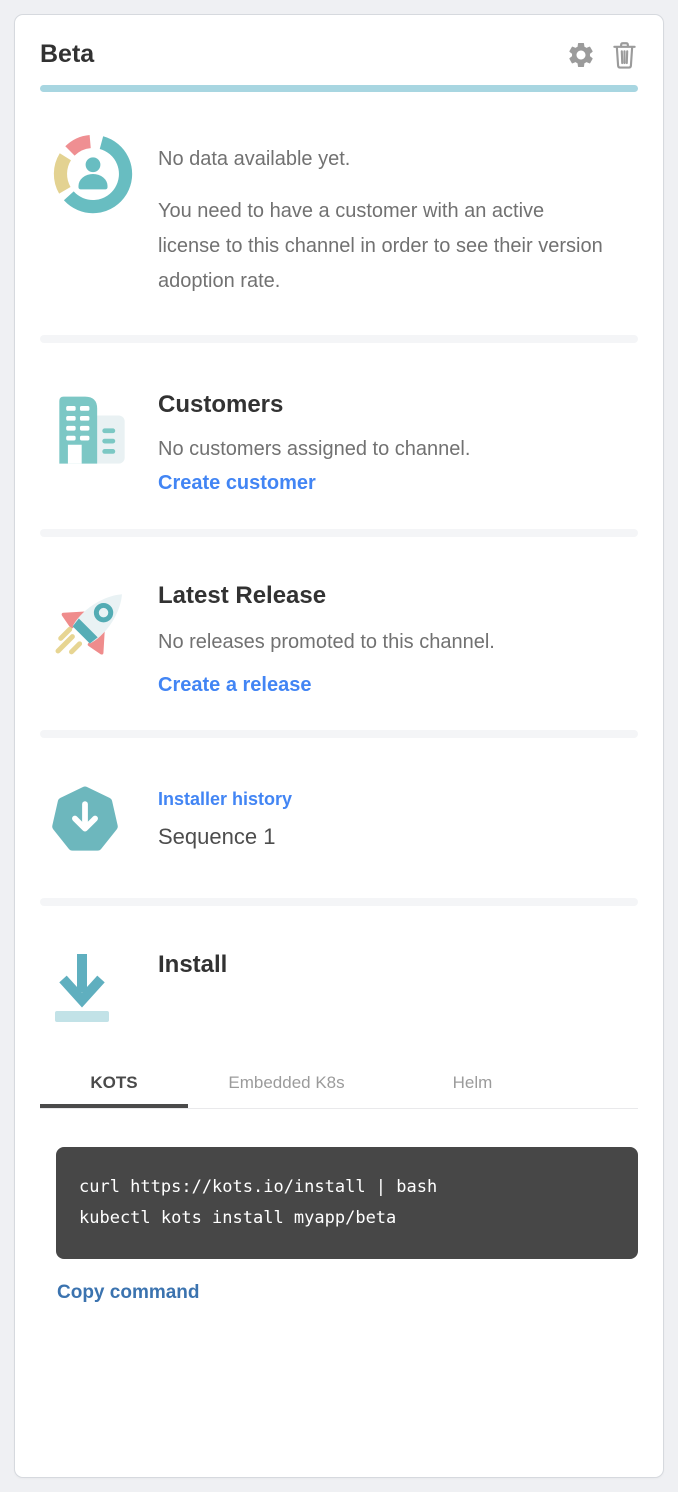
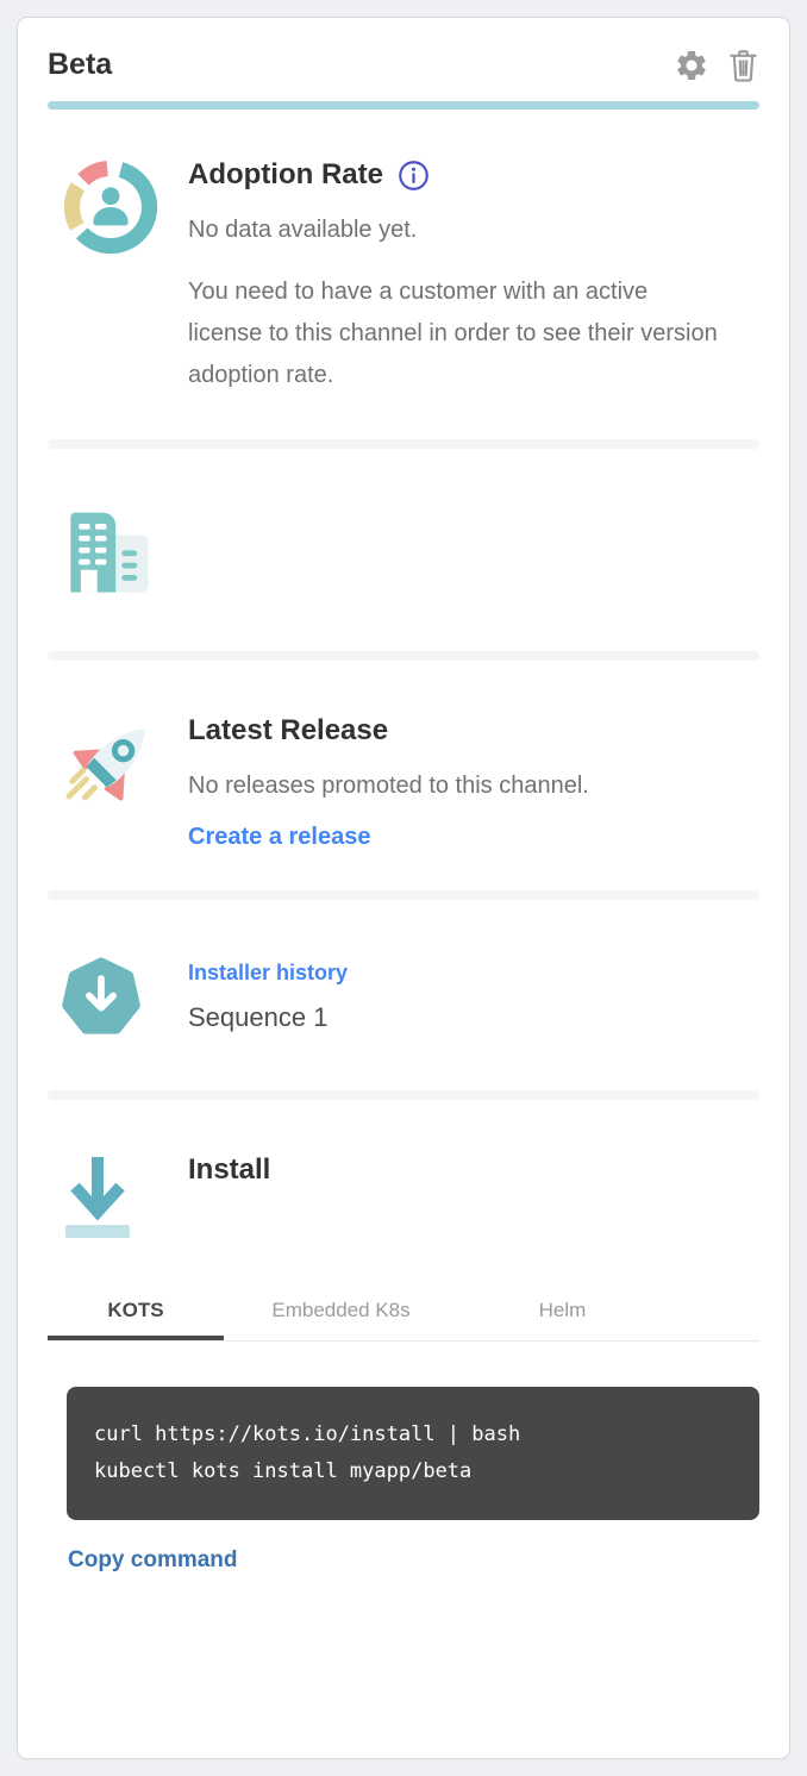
  Beta
+ Adoption Rate
  No data available yet.
  You need to have a customer with an active license to this channel in order to see their version adoption rate.
- Customers
- No customers assigned to channel.
- Create customer
  Latest Release
  No releases promoted to this channel.
  Create a release
  Installer history
  Sequence 1
  Install
  KOTS
  Embedded K8s
  Helm
  curl https://kots.io/install | bash kubectl kots install myapp/beta
  Copy command
